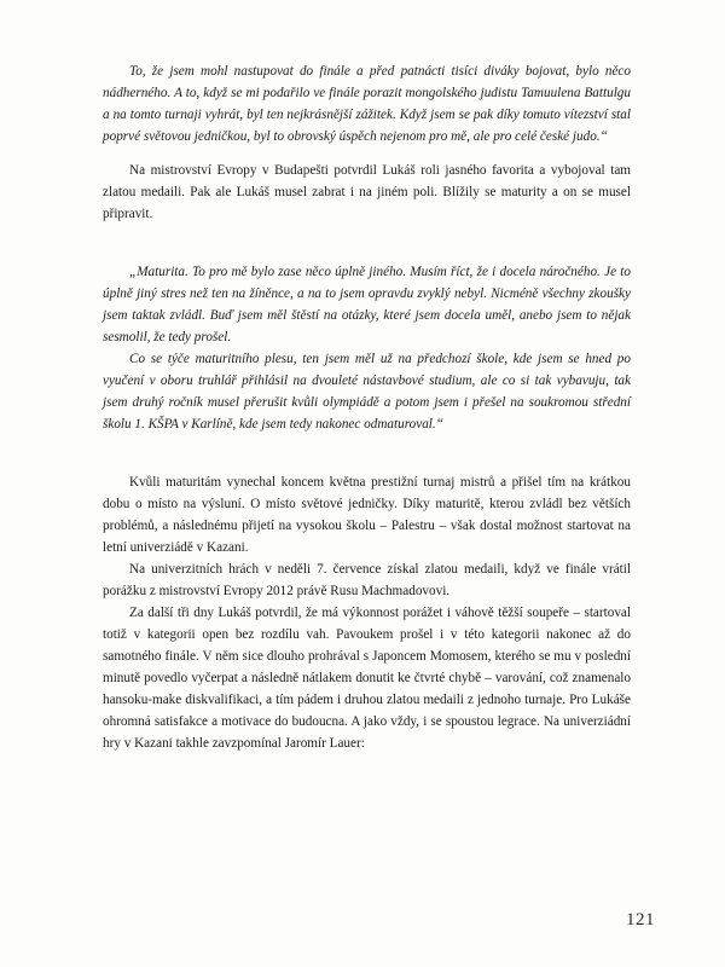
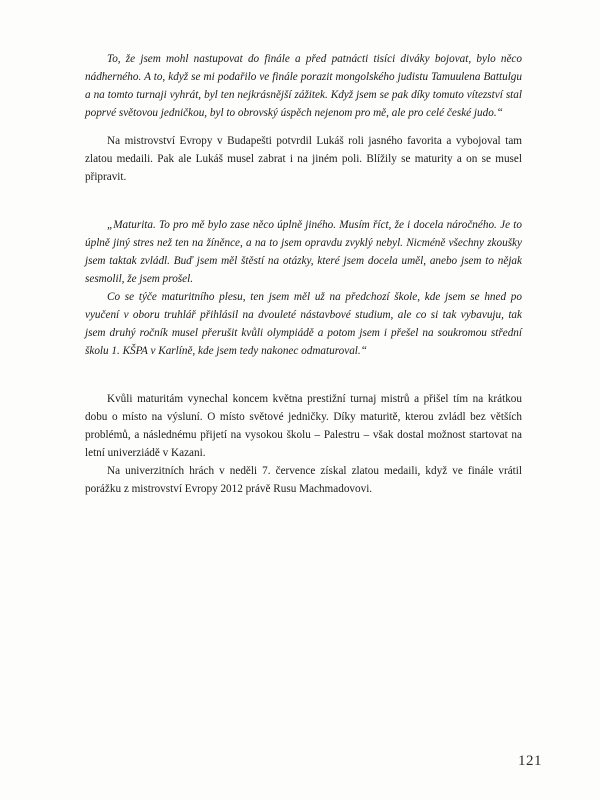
  To, že jsem mohl nastupovat do finále a před patnácti tisíci diváky bojovat, bylo něco nádherného. A to, když se mi podařilo ve finále porazit mongolského judistu Tamuulena Battulgu a na tomto turnaji vyhrát, byl ten nejkrásnější zážitek. Když jsem se pak díky tomuto vítezství stal poprvé světovou jedničkou, byl to obrovský úspěch nejenom pro mě, ale pro celé české judo.“
  Na mistrovství Evropy v Budapešti potvrdil Lukáš roli jasného favorita a vybojoval tam zlatou medaili. Pak ale Lukáš musel zabrat i na jiném poli. Blížily se maturity a on se musel připravit.
- „Maturita. To pro mě bylo zase něco úplně jiného. Musím říct, že i docela náročného. Je to úplně jiný stres než ten na žíněnce, a na to jsem opravdu zvyklý nebyl. Nicméně všechny zkoušky jsem taktak zvládl. Buď jsem měl štěstí na otázky, které jsem docela uměl, anebo jsem to nějak sesmolil, že tedy prošel.
+ „Maturita. To pro mě bylo zase něco úplně jiného. Musím říct, že i docela náročného. Je to úplně jiný stres než ten na žíněnce, a na to jsem opravdu zvyklý nebyl. Nicméně všechny zkoušky jsem taktak zvládl. Buď jsem měl štěstí na otázky, které jsem docela uměl, anebo jsem to nějak sesmolil, že jsem prošel.
  Co se týče maturitního plesu, ten jsem měl už na předchozí škole, kde jsem se hned po vyučení v oboru truhlář přihlásil na dvouleté nástavbové studium, ale co si tak vybavuju, tak jsem druhý ročník musel přerušit kvůli olympiádě a potom jsem i přešel na soukromou střední školu 1. KŠPA v Karlíně, kde jsem tedy nakonec odmaturoval.“
  Kvůli maturitám vynechal koncem května prestižní turnaj mistrů a přišel tím na krátkou dobu o místo na výsluní. O místo světové jedničky. Díky maturitě, kterou zvládl bez větších problémů, a následnému přijetí na vysokou školu – Palestru – však dostal možnost startovat na letní univerziádě v Kazani.
  Na univerzitních hrách v neděli 7. července získal zlatou medaili, když ve finále vrátil porážku z mistrovství Evropy 2012 právě Rusu Machmadovovi.
- Za další tři dny Lukáš potvrdil, že má výkonnost porážet i váhově těžší soupeře – startoval totiž v kategorii open bez rozdílu vah. Pavoukem prošel i v této kategorii nakonec až do samotného finále. V něm sice dlouho prohrával s Japoncem Momosem, kterého se mu v poslední minutě povedlo vyčerpat a následně nátlakem donutit ke čtvrté chybě – varování, což znamenalo hansoku-make diskvalifikaci, a tím pádem i druhou zlatou medaili z jednoho turnaje. Pro Lukáše ohromná satisfakce a motivace do budoucna. A jako vždy, i se spoustou legrace. Na univerziádní hry v Kazani takhle zavzpomínal Jaromír Lauer:
  121
